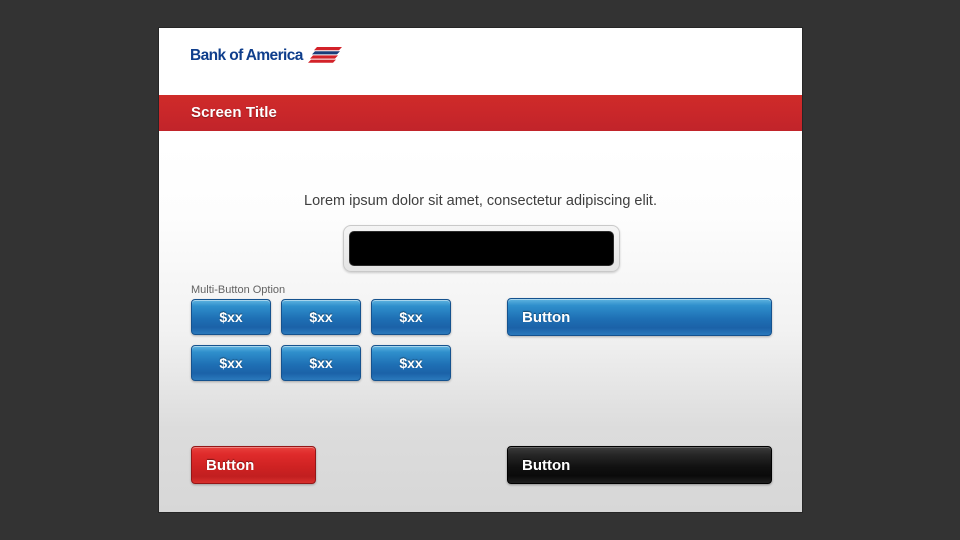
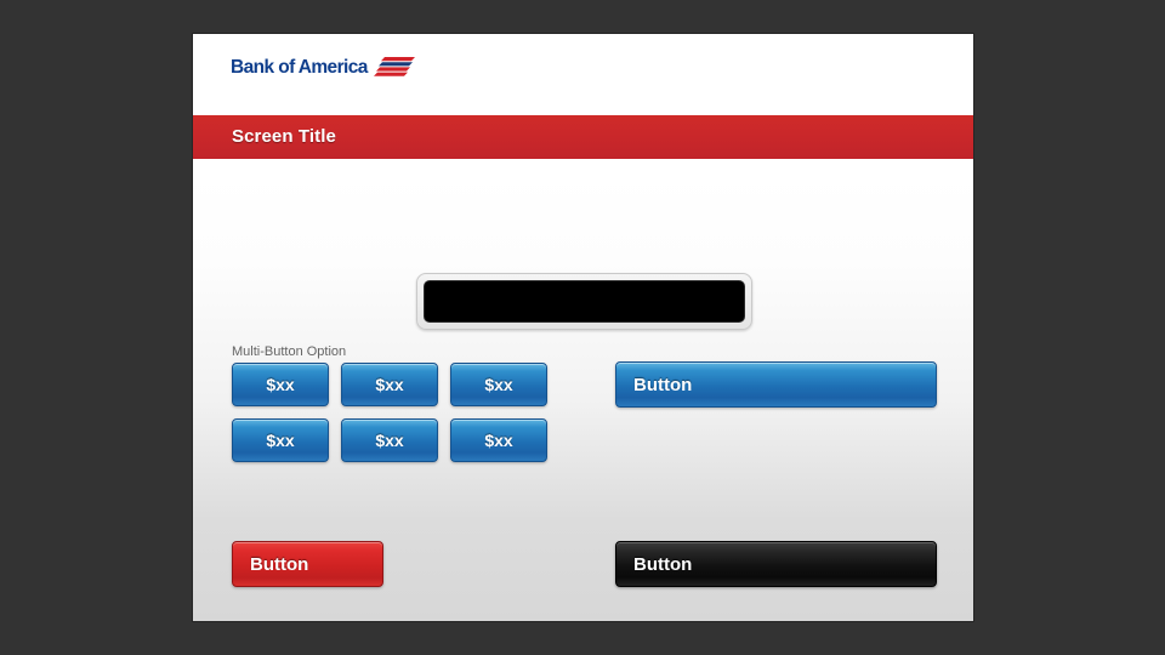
  Bank of America
  Screen Title
- Lorem ipsum dolor sit amet, consectetur adipiscing elit.
  Multi-Button Option
  $xx
  $xx
  $xx
  $xx
  $xx
  $xx
  Button
  Button
  Button
